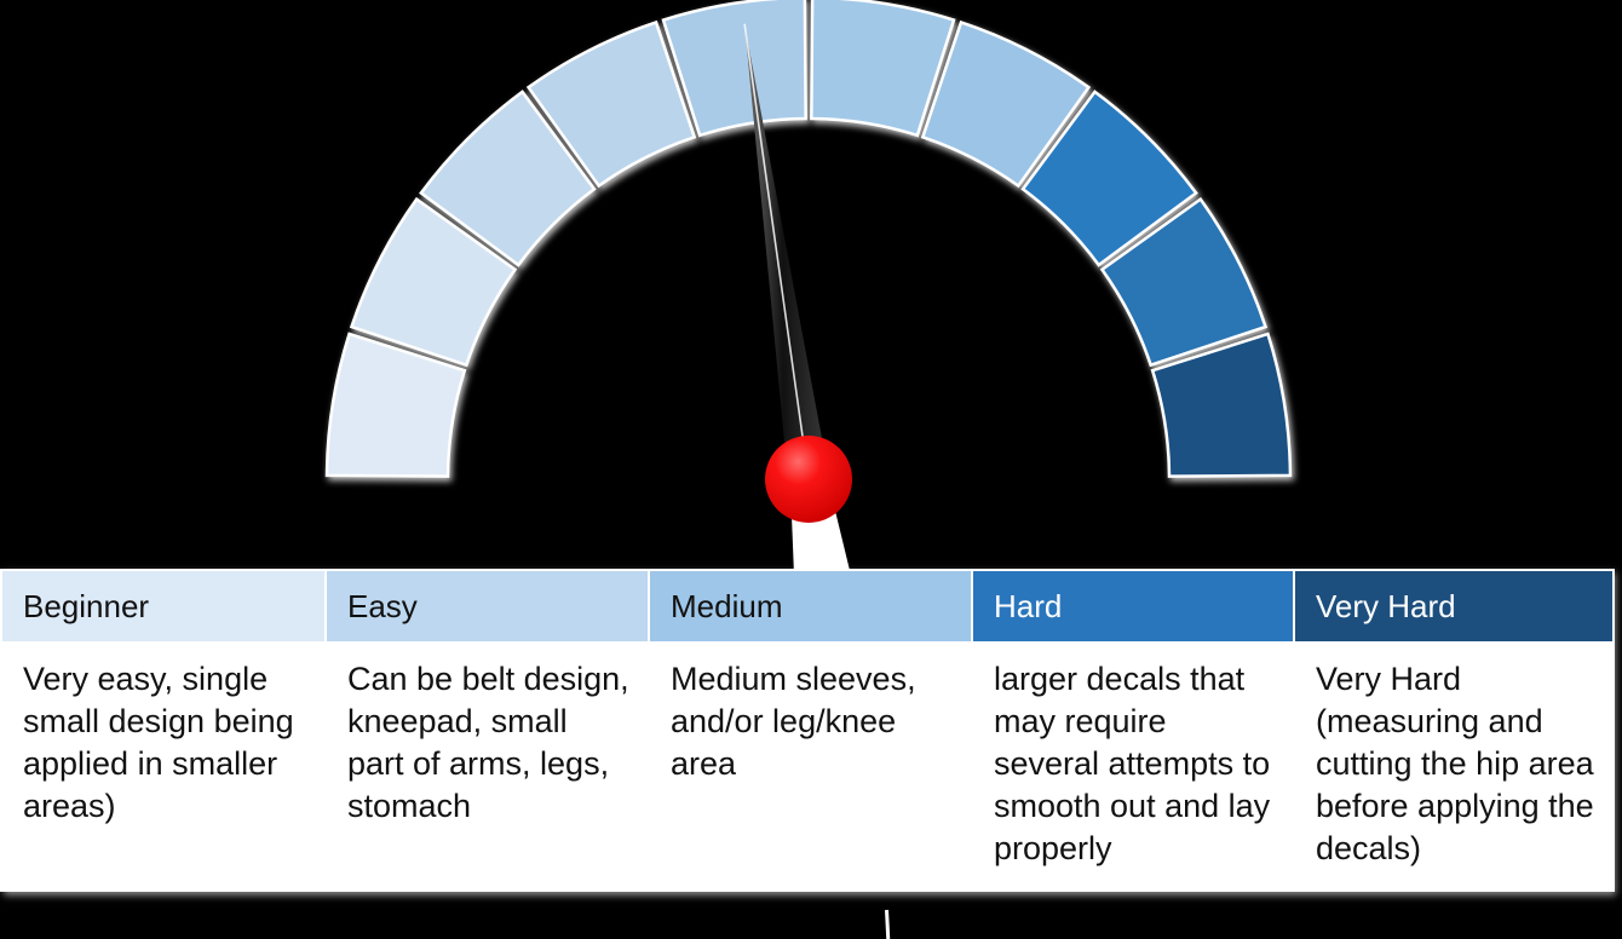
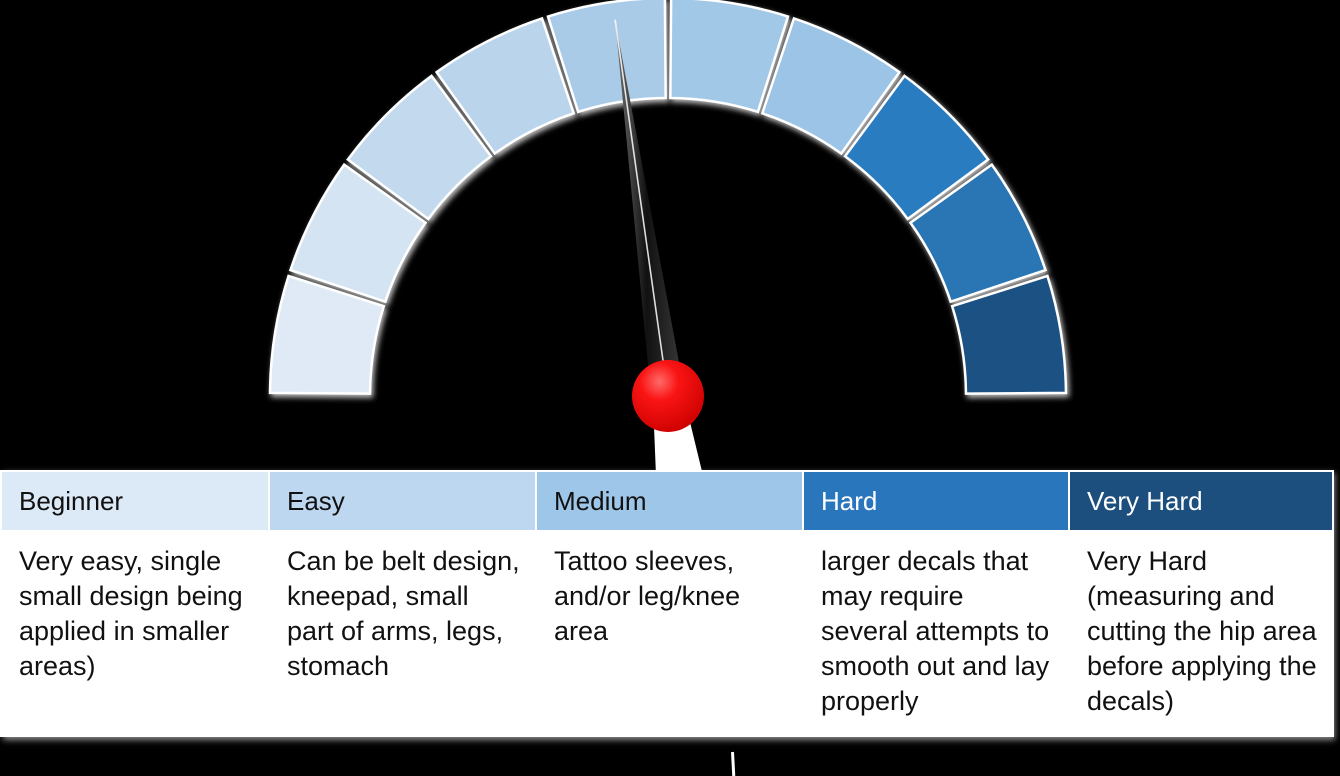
  Beginner	Easy	Medium	Hard	Very Hard
- Very easy, single small design being applied in smaller areas)	Can be belt design, kneepad, small part of arms, legs, stomach	Medium sleeves, and/or leg/knee area	larger decals that may require several attempts to smooth out and lay properly	Very Hard (measuring and cutting the hip area before applying the decals)
+ Very easy, single small design being applied in smaller areas)	Can be belt design, kneepad, small part of arms, legs, stomach	Tattoo sleeves, and/or leg/knee area	larger decals that may require several attempts to smooth out and lay properly	Very Hard (measuring and cutting the hip area before applying the decals)
